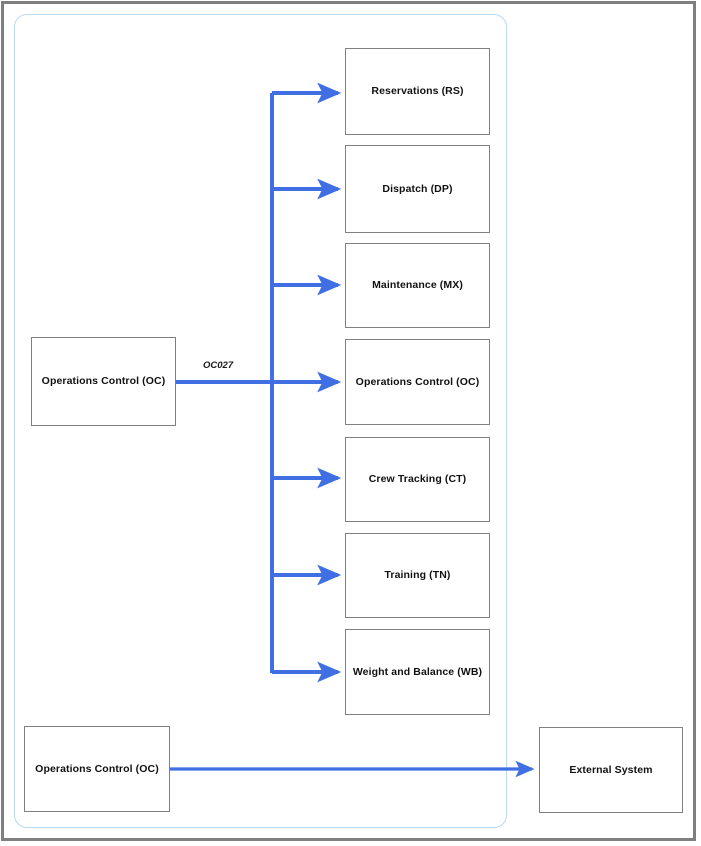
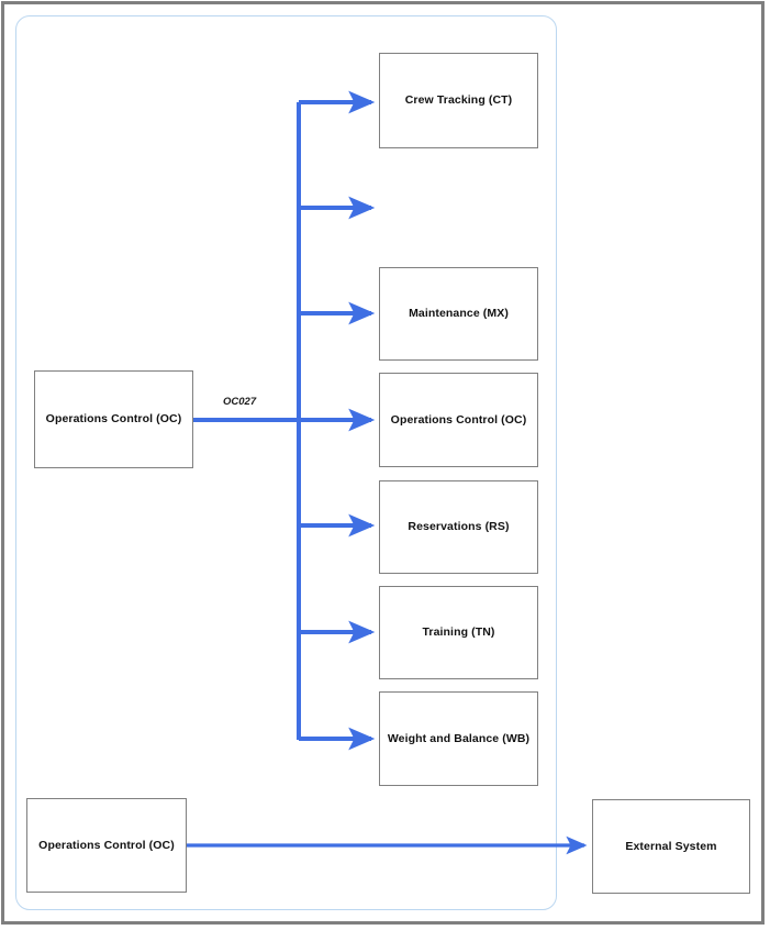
  OC027
  Operations Control (OC)
  Operations Control (OC)
- Reservations (RS)
+ Crew Tracking (CT)
- Dispatch (DP)
  Maintenance (MX)
  Operations Control (OC)
- Crew Tracking (CT)
+ Reservations (RS)
  Training (TN)
  Weight and Balance (WB)
  External System
